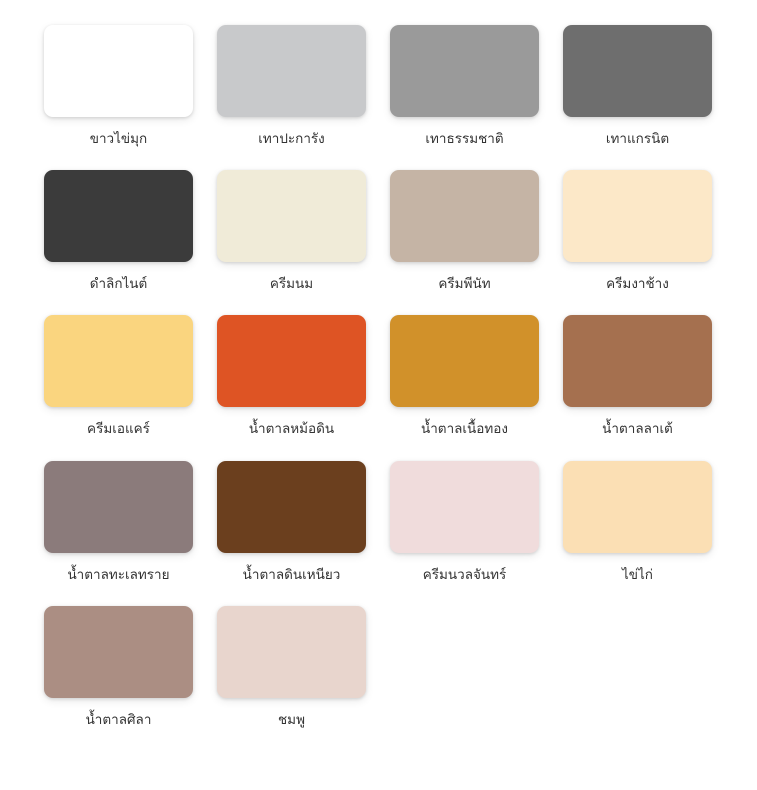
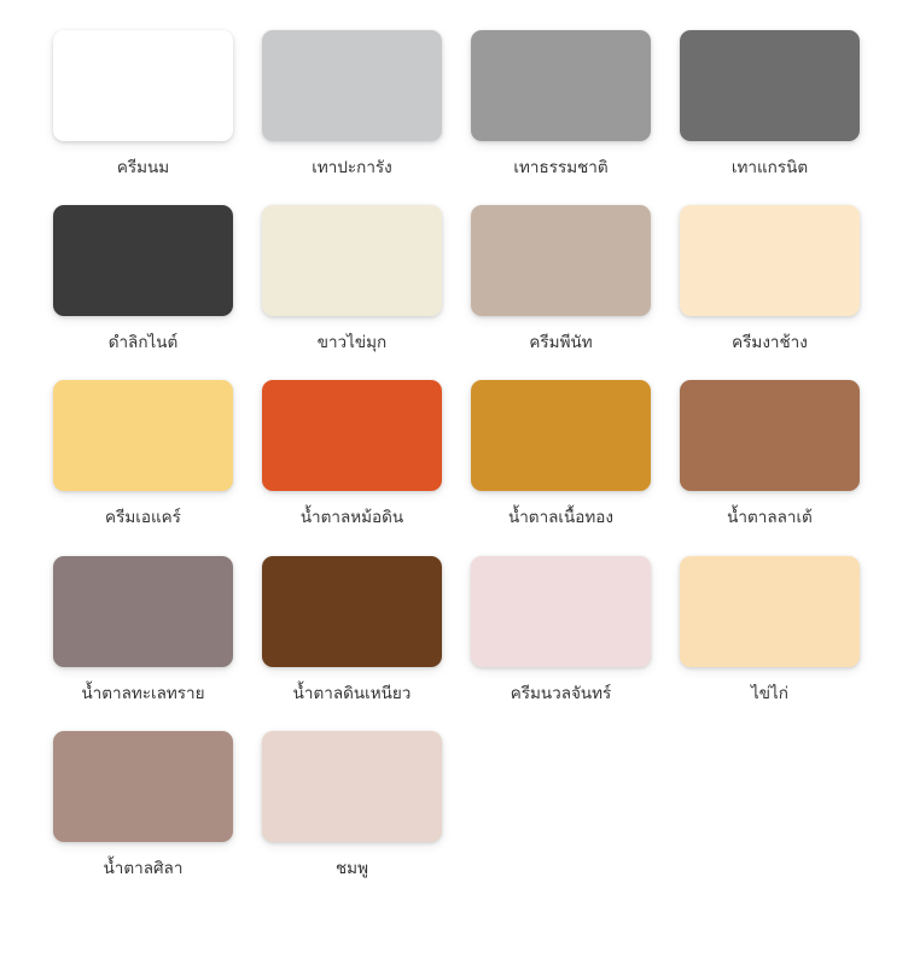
- ขาวไข่มุก
+ ครีมนม
  เทาปะการัง
  เทาธรรมชาติ
  เทาแกรนิต
  ดำลิกไนต์
- ครีมนม
+ ขาวไข่มุก
  ครีมพีนัท
  ครีมงาช้าง
  ครีมเอแคร์
  น้ำตาลหม้อดิน
  น้ำตาลเนื้อทอง
  น้ำตาลลาเต้
  น้ำตาลทะเลทราย
  น้ำตาลดินเหนียว
  ครีมนวลจันทร์
  ไข่ไก่
  น้ำตาลศิลา
  ชมพู
